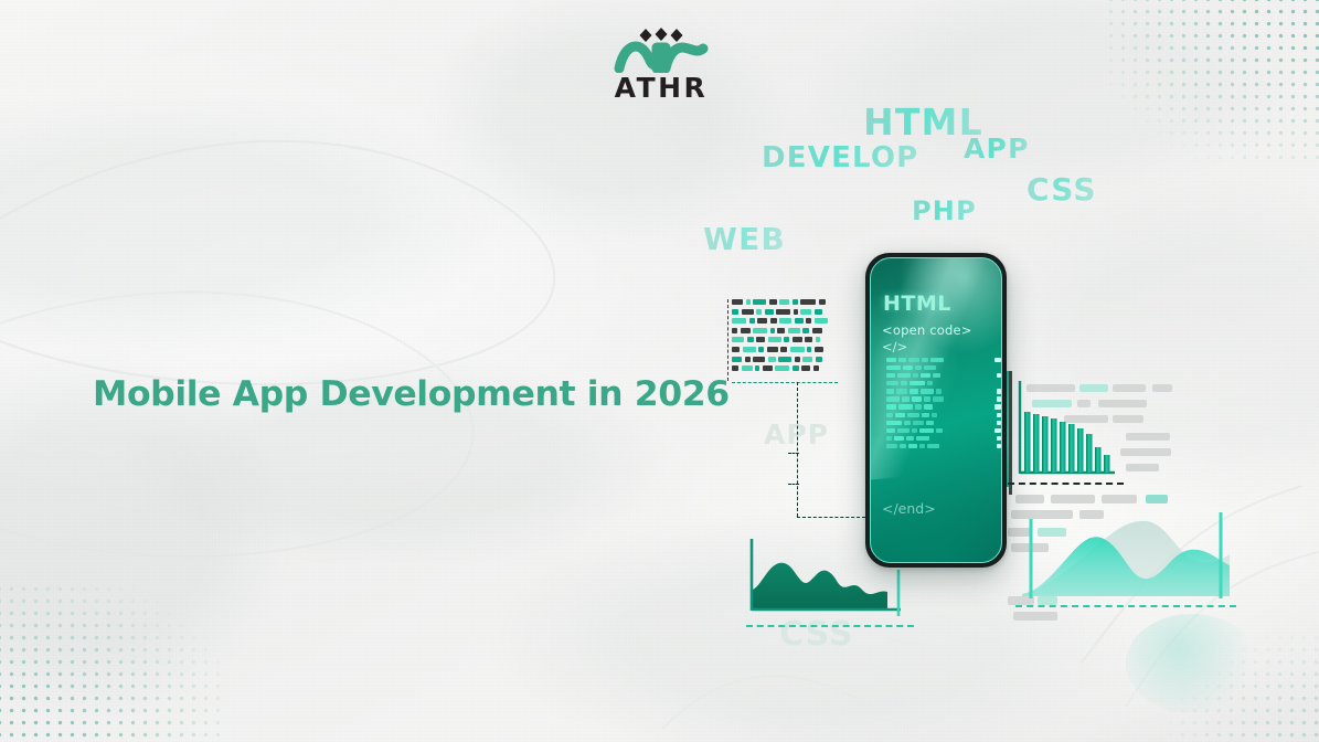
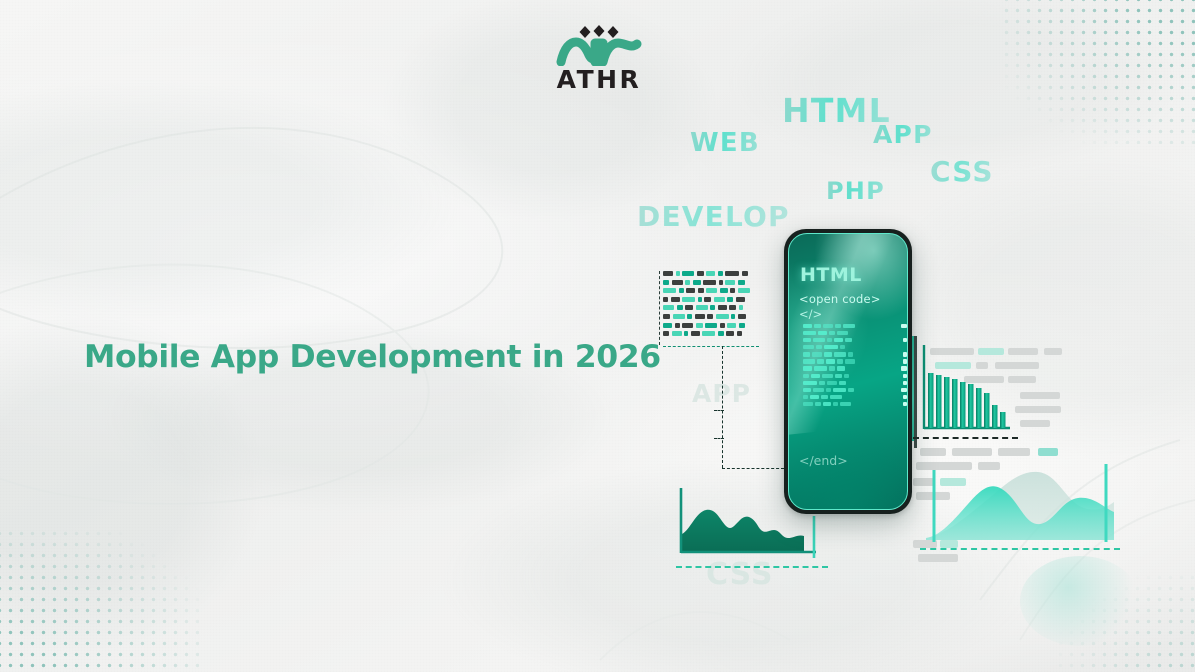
  ATHR
  Mobile App Development in 202
  HTML
- DEVELOP
+ WEB
  APP
  CSS
  PHP
- WEB
+ DEVELOP
  APP
  CSS
  HTML
  <open code>
  </>
  </end>
